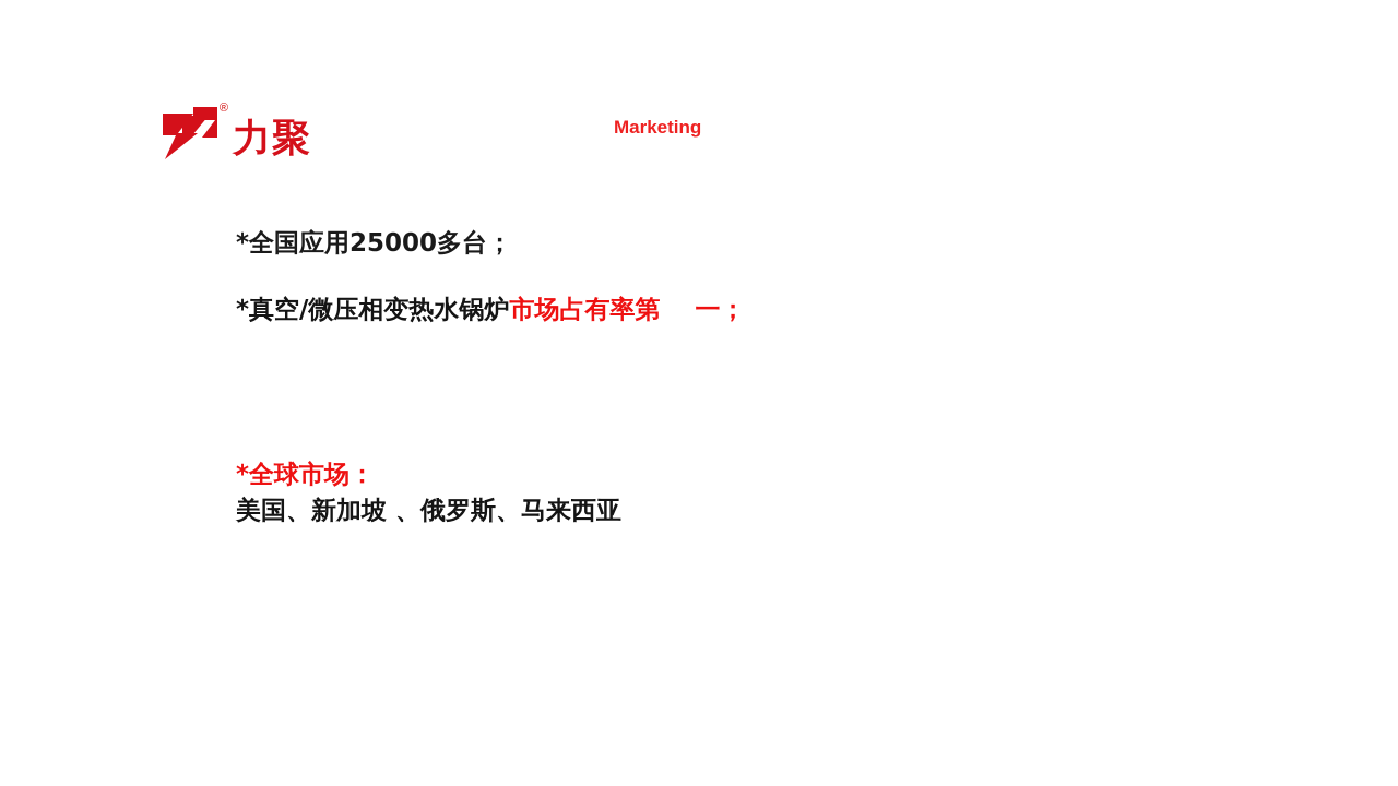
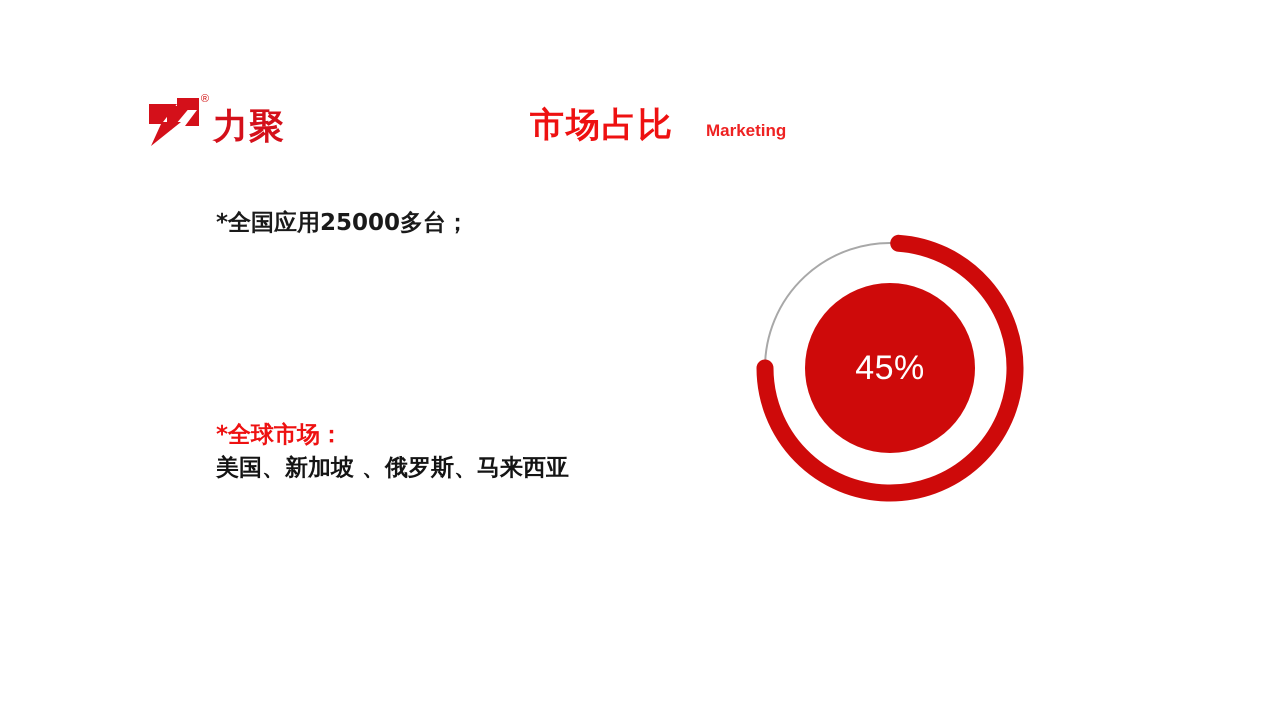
  ®
  力聚
+ 市场占比
  Marketing
  *全国应用25000多台；
- *真空/微压相变热水锅炉市场占有率第 一；
  *全球市场：
  美国、新加坡 、俄罗斯、马来西亚
+ 45%
